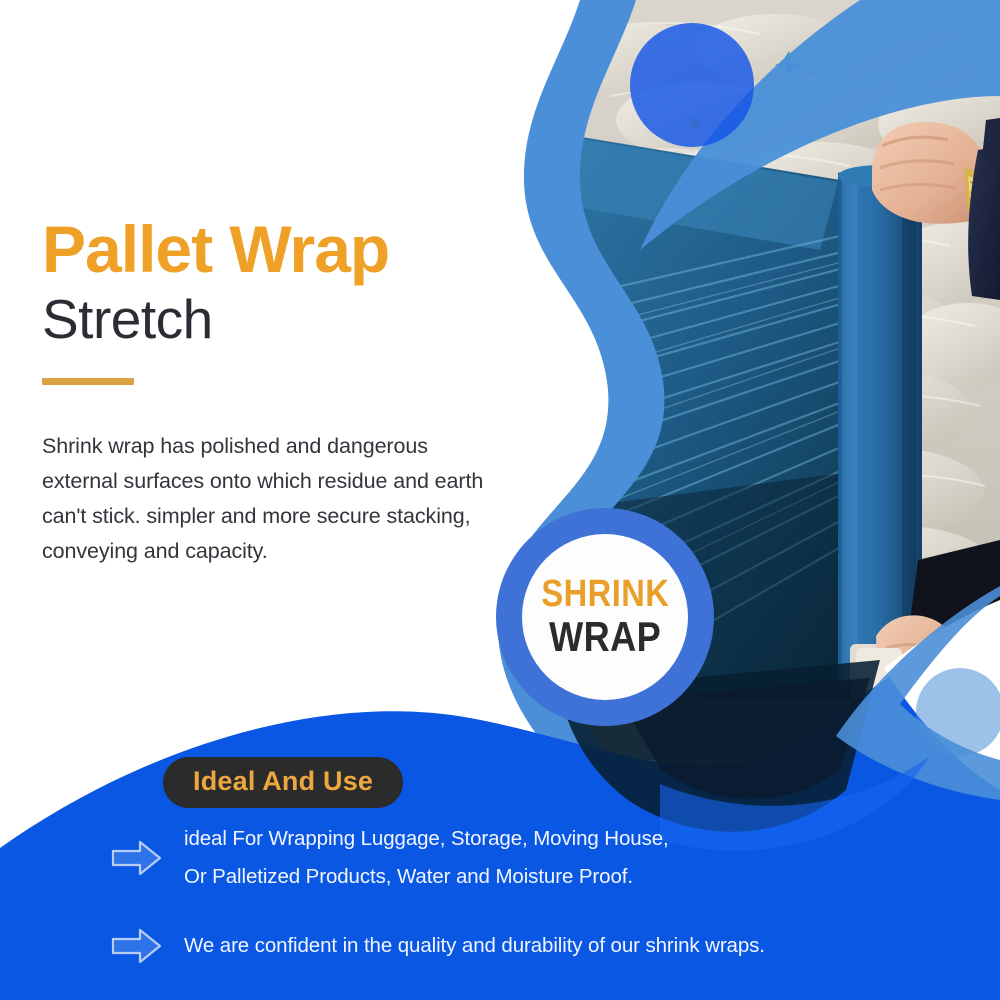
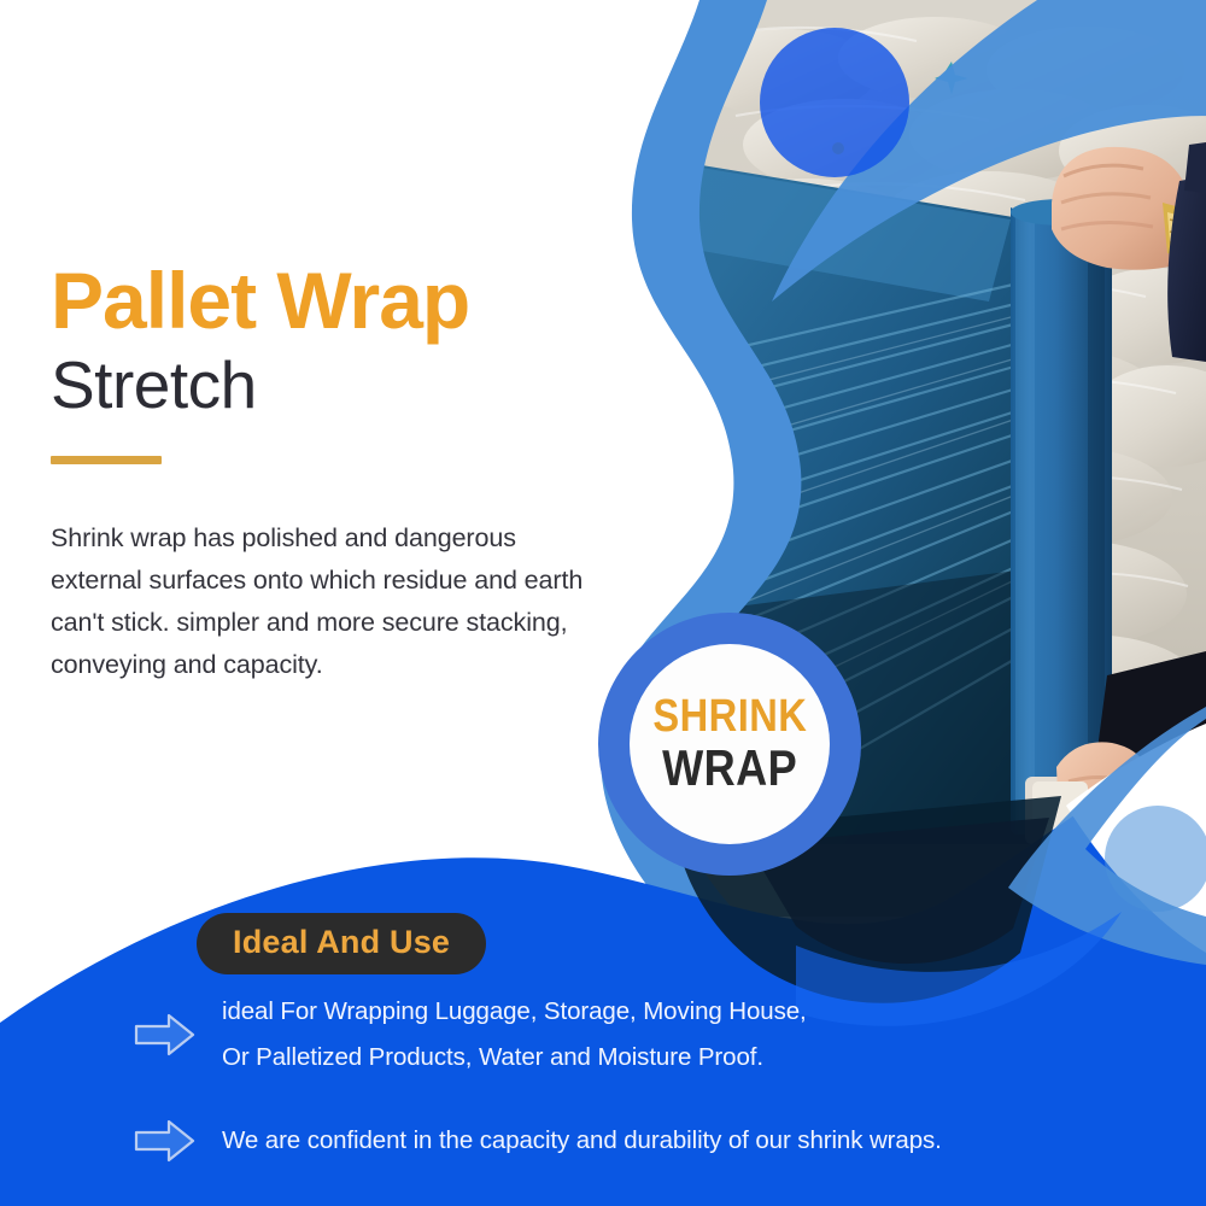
  Pallet Wrap
  Stretch
  Shrink wrap has polished and dangerous external surfaces onto which residue and earth can't stick. simpler and more secure stacking, conveying and capacity.
  SHRINK
  WRAP
  Ideal And Use
  ideal For Wrapping Luggage, Storage, Moving House,
  Or Palletized Products, Water and Moisture Proof.
- We are confident in the quality and durability of our shrink wraps.
+ We are confident in the capacity and durability of our shrink wraps.
